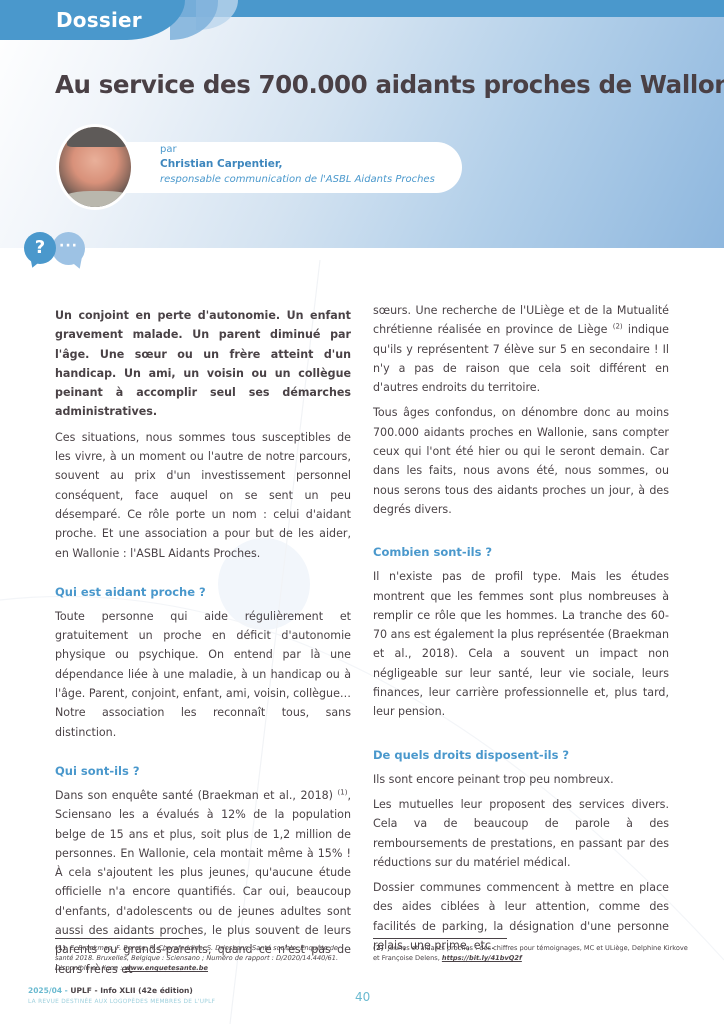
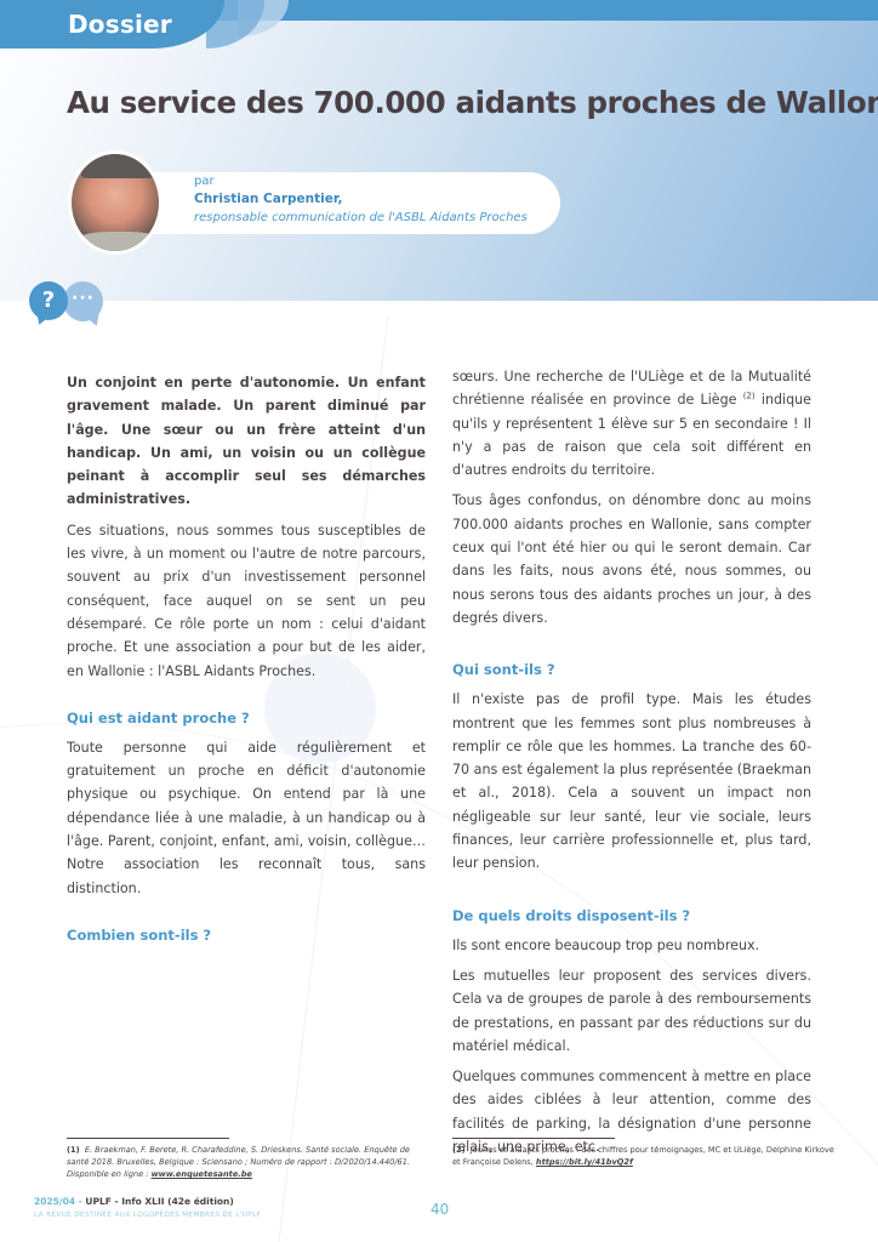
  Dossier
  Au service des 700.000 aidants proches de Wallon
  par
  Christian Carpentier,
  responsable communication de l'ASBL Aidants Proches
  ?
  ···
  Un conjoint en perte d'autonomie. Un enfant gravement malade. Un parent diminué par l'âge. Une sœur ou un frère atteint d'un handicap. Un ami, un voisin ou un collègue peinant à accomplir seul ses démarches administratives.
  Ces situations, nous sommes tous susceptibles de les vivre, à un moment ou l'autre de notre parcours, souvent au prix d'un investissement personnel conséquent, face auquel on se sent un peu désemparé. Ce rôle porte un nom : celui d'aidant proche. Et une association a pour but de les aider, en Wallonie : l'ASBL Aidants Proches.
  Qui est aidant proche ?
  Toute personne qui aide régulièrement et gratuitement un proche en déficit d'autonomie physique ou psychique. On entend par là une dépendance liée à une maladie, à un handicap ou à l'âge. Parent, conjoint, enfant, ami, voisin, collègue… Notre association les reconnaît tous, sans distinction.
- Qui sont-ils ?
+ Combien sont-ils ?
- Dans son enquête santé (Braekman et al., 2018) (1), Sciensano les a évalués à 12% de la population belge de 15 ans et plus, soit plus de 1,2 million de personnes. En Wallonie, cela montait même à 15% ! À cela s'ajoutent les plus jeunes, qu'aucune étude officielle n'a encore quantifiés. Car oui, beaucoup d'enfants, d'adolescents ou de jeunes adultes sont aussi des aidants proches, le plus souvent de leurs parents ou grands-parents, quand ce n'est pas de leurs frères et
- sœurs. Une recherche de l'ULiège et de la Mutualité chrétienne réalisée en province de Liège (2) indique qu'ils y représentent 7 élève sur 5 en secondaire ! Il n'y a pas de raison que cela soit différent en d'autres endroits du territoire.
+ sœurs. Une recherche de l'ULiège et de la Mutualité chrétienne réalisée en province de Liège (2) indique qu'ils y représentent 1 élève sur 5 en secondaire ! Il n'y a pas de raison que cela soit différent en d'autres endroits du territoire.
  Tous âges confondus, on dénombre donc au moins 700.000 aidants proches en Wallonie, sans compter ceux qui l'ont été hier ou qui le seront demain. Car dans les faits, nous avons été, nous sommes, ou nous serons tous des aidants proches un jour, à des degrés divers.
- Combien sont-ils ?
+ Qui sont-ils ?
  Il n'existe pas de profil type. Mais les études montrent que les femmes sont plus nombreuses à remplir ce rôle que les hommes. La tranche des 60-70 ans est également la plus représentée (Braekman et al., 2018). Cela a souvent un impact non négligeable sur leur santé, leur vie sociale, leurs finances, leur carrière professionnelle et, plus tard, leur pension.
  De quels droits disposent-ils ?
- Ils sont encore peinant trop peu nombreux.
+ Ils sont encore beaucoup trop peu nombreux.
- Les mutuelles leur proposent des services divers. Cela va de beaucoup de parole à des remboursements de prestations, en passant par des réductions sur du matériel médical.
+ Les mutuelles leur proposent des services divers. Cela va de groupes de parole à des remboursements de prestations, en passant par des réductions sur du matériel médical.
- Dossier communes commencent à mettre en place des aides ciblées à leur attention, comme des facilités de parking, la désignation d'une personne relais, une prime, etc.
+ Quelques communes commencent à mettre en place des aides ciblées à leur attention, comme des facilités de parking, la désignation d'une personne relais, une prime, etc.
  (1) E. Braekman, F. Berete, R. Charafeddine, S. Drieskens. Santé sociale. Enquête de santé 2018. Bruxelles, Belgique : Sciensano ; Numéro de rapport : D/2020/14.440/61. Disponible en ligne : www.enquetesante.be
  (2) Jeunes et aidants proches : des chiffres pour témoignages, MC et ULiège, Delphine Kirkove et Françoise Delens, https://bit.ly/41bvQ2f
  2025/04 - UPLF - Info XLII (42e édition)
  40
